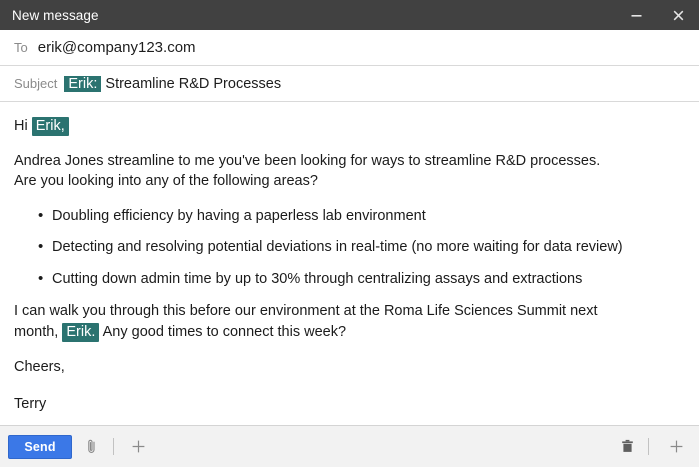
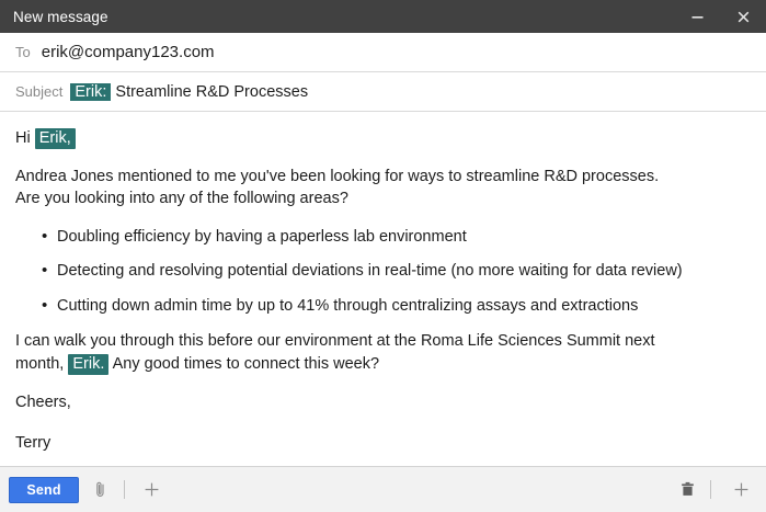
  New message
  To
  erik@company123.com
  Subject
  Erik: Streamline R&D Processes
  Hi Erik,
- Andrea Jones streamline to me you've been looking for ways to streamline R&D processes. Are you looking into any of the following areas?
+ Andrea Jones mentioned to me you've been looking for ways to streamline R&D processes. Are you looking into any of the following areas?
  Doubling efficiency by having a paperless lab environment
  Detecting and resolving potential deviations in real-time (no more waiting for data review)
- Cutting down admin time by up to 30% through centralizing assays and extractions
+ Cutting down admin time by up to 41% through centralizing assays and extractions
  I can walk you through this before our environment at the Roma Life Sciences Summit next month, Erik. Any good times to connect this week?
  Cheers,
  Terry
  Send
